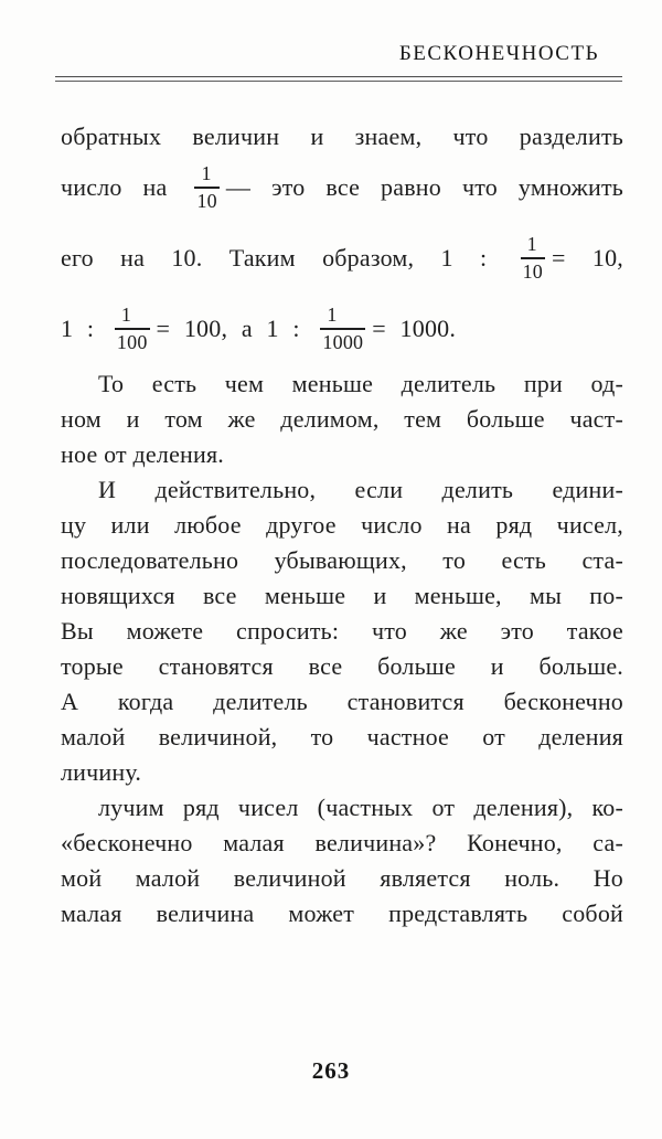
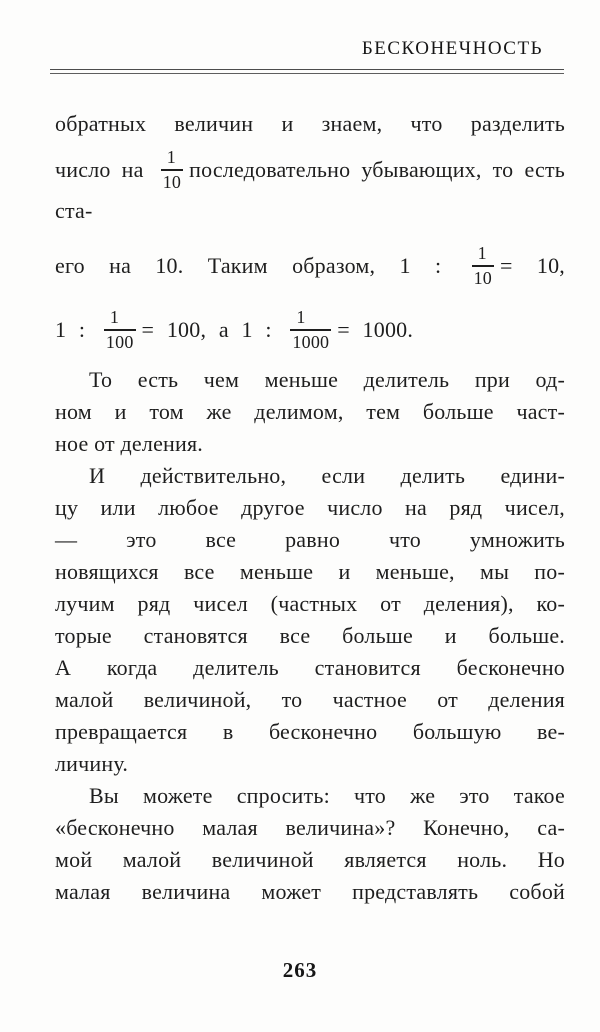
  БЕСКОНЕЧНОСТЬ
  обратных величин и знаем, что разделить
  число на
  1
  10
- — это все равно что умножить
+ последовательно убывающих, то есть ста-
  его на 10. Таким образом, 1 :
  1
  10
  = 10,
  1 :
  1
  100
  = 100, а 1 :
  1
  1000
  = 1000.
  То есть чем меньше делитель при од-
  ном и том же делимом, тем больше част-
  ное от деления.
  И действительно, если делить едини-
  цу или любое другое число на ряд чисел,
- последовательно убывающих, то есть ста-
+ — это все равно что умножить
  новящихся все меньше и меньше, мы по-
- Вы можете спросить: что же это такое
+ лучим ряд чисел (частных от деления), ко-
  торые становятся все больше и больше.
  А когда делитель становится бесконечно
  малой величиной, то частное от деления
+ превращается в бесконечно большую ве-
  личину.
- лучим ряд чисел (частных от деления), ко-
+ Вы можете спросить: что же это такое
  «бесконечно малая величина»? Конечно, са-
  мой малой величиной является ноль. Но
  малая величина может представлять собой
  263
